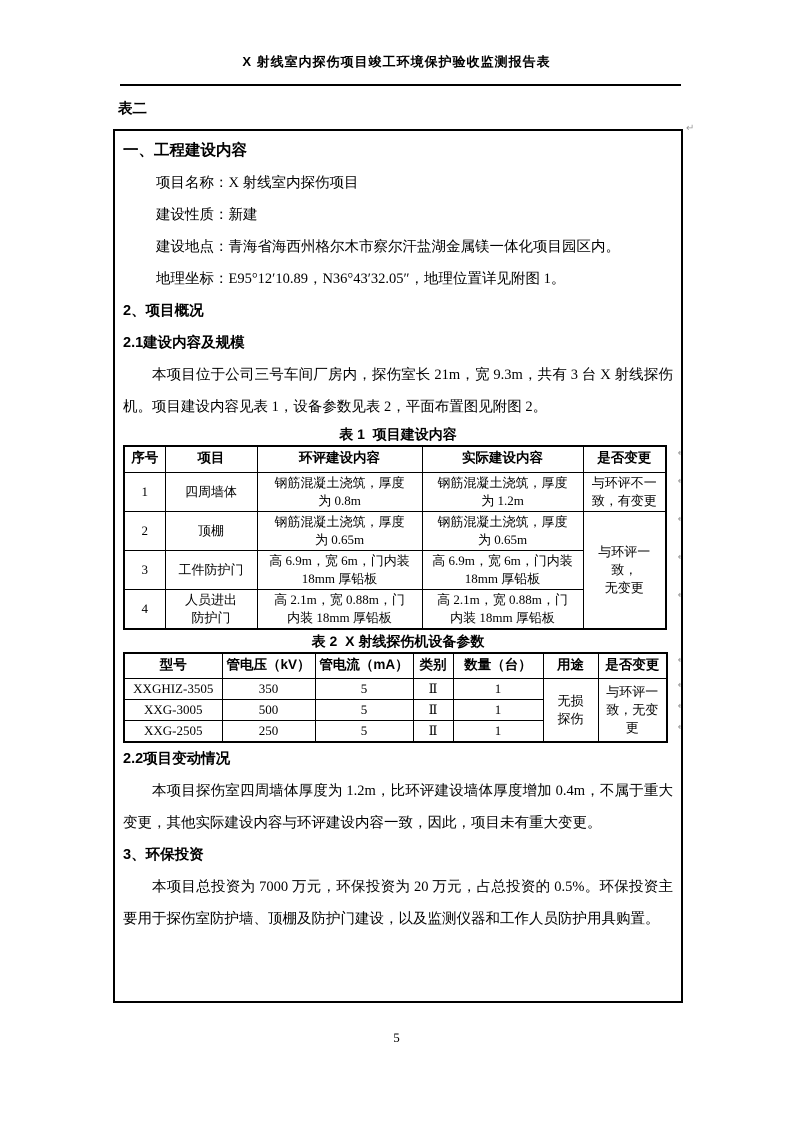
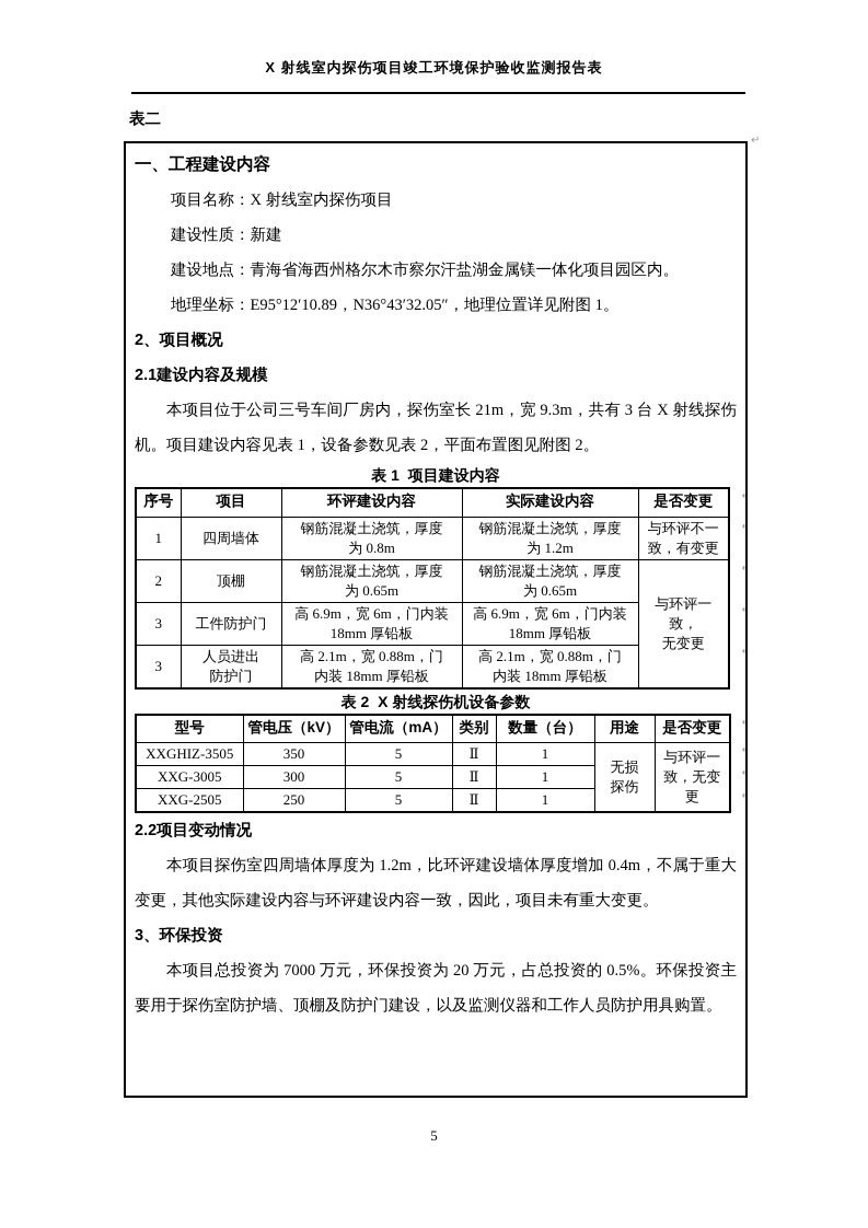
  X 射线室内探伤项目竣工环境保护验收监测报告表
  ↵
  表二
  一、工程建设内容
  项目名称：X 射线室内探伤项目
  建设性质：新建
  建设地点：青海省海西州格尔木市察尔汗盐湖金属镁一体化项目园区内。
  地理坐标：E95°12′10.89，N36°43′32.05″，地理位置详见附图 1。
  2、项目概况
  2.1建设内容及规模
  本项目位于公司三号车间厂房内，探伤室长 21m，宽 9.3m，共有 3 台 X 射线探伤机。项目建设内容见表 1，设备参数见表 2，平面布置图见附图 2。
  表 1 项目建设内容
  序号	项目	环评建设内容	实际建设内容	是否变更
  1	四周墙体	钢筋混凝土浇筑，厚度 为 0.8m	钢筋混凝土浇筑，厚度 为 1.2m	与环评不一 致，有变更
  2	顶棚	钢筋混凝土浇筑，厚度 为 0.65m	钢筋混凝土浇筑，厚度 为 0.65m	与环评一致， 无变更
  3	工件防护门	高 6.9m，宽 6m，门内装 18mm 厚铅板	高 6.9m，宽 6m，门内装 18mm 厚铅板
- 4	人员进出 防护门	高 2.1m，宽 0.88m，门 内装 18mm 厚铅板	高 2.1m，宽 0.88m，门 内装 18mm 厚铅板
+ 3	人员进出 防护门	高 2.1m，宽 0.88m，门 内装 18mm 厚铅板	高 2.1m，宽 0.88m，门 内装 18mm 厚铅板
  表 2 X 射线探伤机设备参数
  型号	管电压（kV）	管电流（mA）	类别	数量（台）	用途	是否变更
  XXGHIZ-3505	350	5	Ⅱ	1	无损 探伤	与环评一 致，无变更
- XXG-3005	500	5	Ⅱ	1
+ XXG-3005	300	5	Ⅱ	1
  XXG-2505	250	5	Ⅱ	1
  2.2项目变动情况
  本项目探伤室四周墙体厚度为 1.2m，比环评建设墙体厚度增加 0.4m，不属于重大变更，其他实际建设内容与环评建设内容一致，因此，项目未有重大变更。
  3、环保投资
  本项目总投资为 7000 万元，环保投资为 20 万元，占总投资的 0.5%。环保投资主要用于探伤室防护墙、顶棚及防护门建设，以及监测仪器和工作人员防护用具购置。
  5
